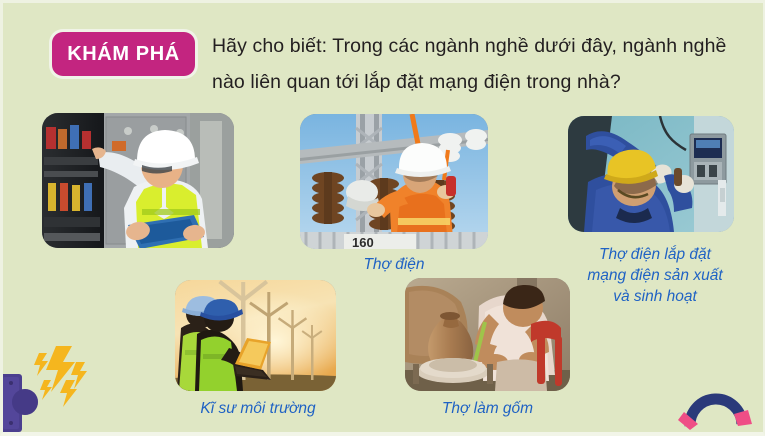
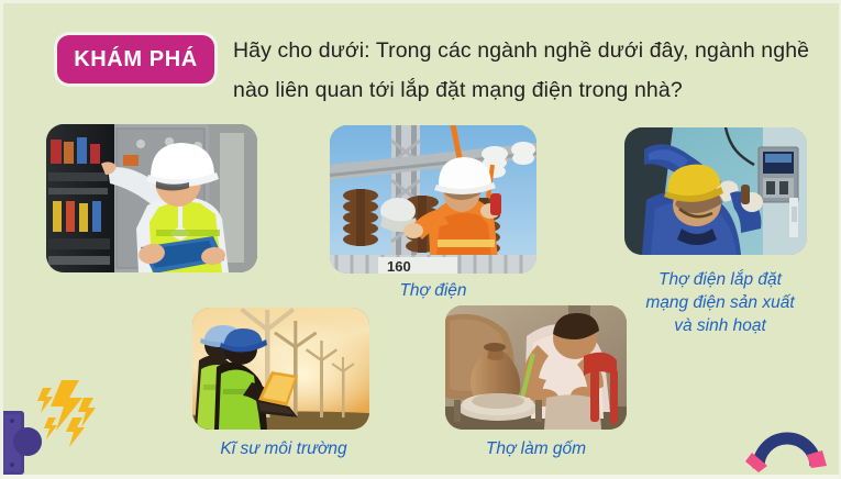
  KHÁM PHÁ
- Hãy cho biết: Trong các ngành nghề dưới đây, ngành nghề nào liên quan tới lắp đặt mạng điện trong nhà?
+ Hãy cho dưới: Trong các ngành nghề dưới đây, ngành nghề nào liên quan tới lắp đặt mạng điện trong nhà?
  160
  Thợ điện
  Thợ điện lắp đặt
  mạng điện sản xuất
  và sinh hoạt
  Kĩ sư môi trường
  Thợ làm gốm
